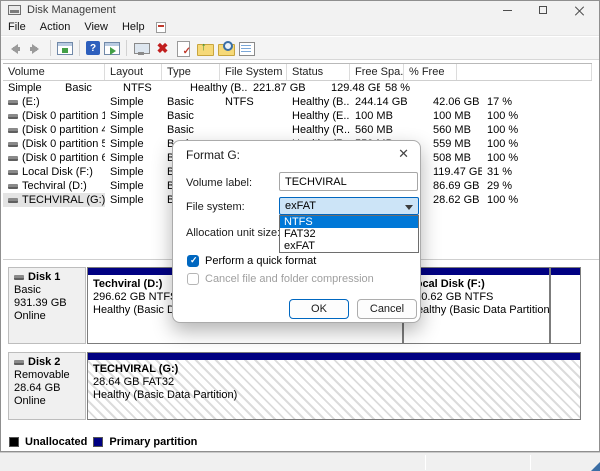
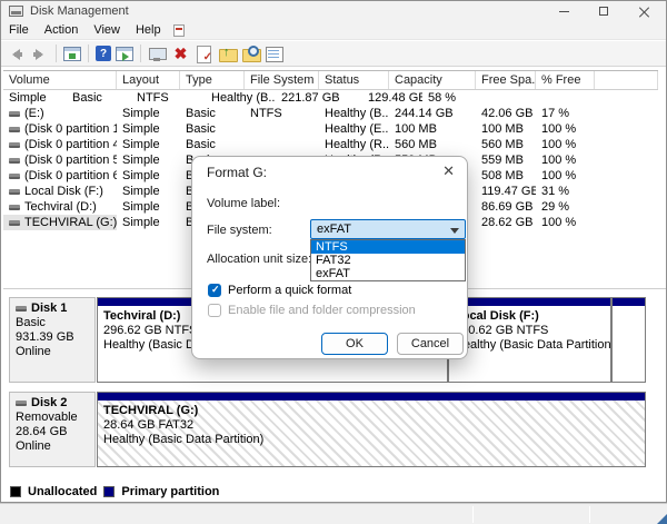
  Disk Management
  File Action View Help
  Volume
  Layout
  Type
  File System
  Status
+ Capacity
  Free Spa.
  % Free
  Simple
  Basic
  NTFS
  Healthy (B..
  221.87 GB
  129.48 GB
  58 %
  (E:)
  Simple
  Basic
  NTFS
  Healthy (B..
  244.14 GB
  42.06 GB
  17 %
  (Disk 0 partition 1
  Simple
  Basic
  Healthy (E..
  100 MB
  100 MB
  100 %
  (Disk 0 partition 4
  Simple
  Basic
  Healthy (R..
  560 MB
  560 MB
  100 %
  (Disk 0 partition 5
  Simple
  559 MB
  100 %
  (Disk 0 partition 6
  Simple
  508 MB
  100 %
  Local Disk (F:)
  Simple
  119.47 GB
  31 %
  Techviral (D:)
  Simple
  86.69 GB
  29 %
  TECHVIRAL (G:)
  Simple
  28.62 GB
  100 %
  Disk 1
  Basic
  931.39 GB
  Online
  Techviral (D:)
  296.62 GB NTF
  cal Disk (F:)
  0.62 GB NTFS
  althy (Basic Data Partition
  Disk 2
  Removable
  28.64 GB
  Online
  TECHVIRAL (G:)
  28.64 GB FAT32
  Healthy (Basic Data Partition)
  Unallocated
  Primary partition
  Format G:
  ✕
  Volume label:
- TECHVIRAL
  File system:
  exFAT
  NTFS
  FAT32
  exFAT
  Allocation unit size
  Perform a quick format
- Cancel file and folder compression
+ Enable file and folder compression
  OK
  Cancel
